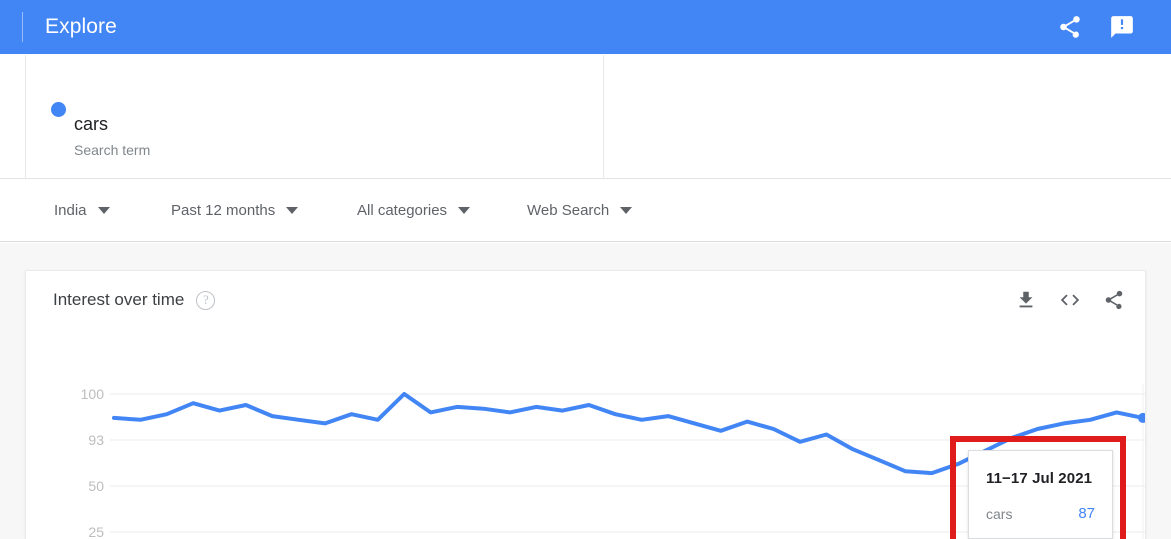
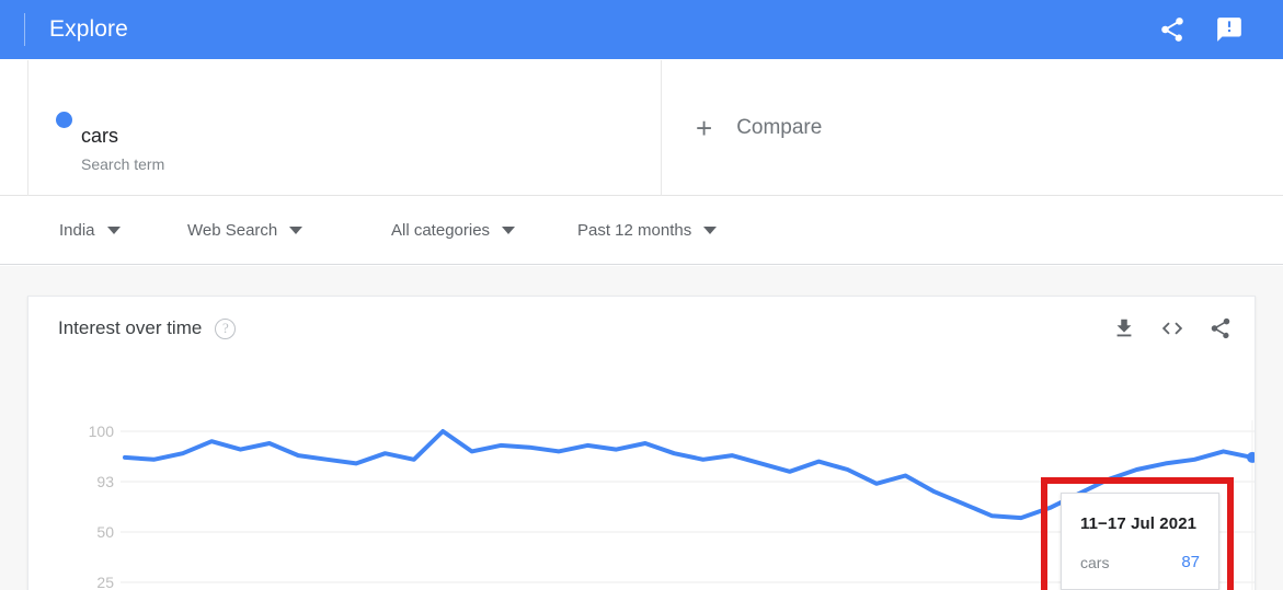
  Explore
  cars
  Search term
+ +
+ Compare
  India
- Past 12 months
+ Web Search
  All categories
- Web Search
+ Past 12 months
  Interest over time
  ?
  100
  93
  50
  25
  11−17 Jul 2021
  cars
  87
